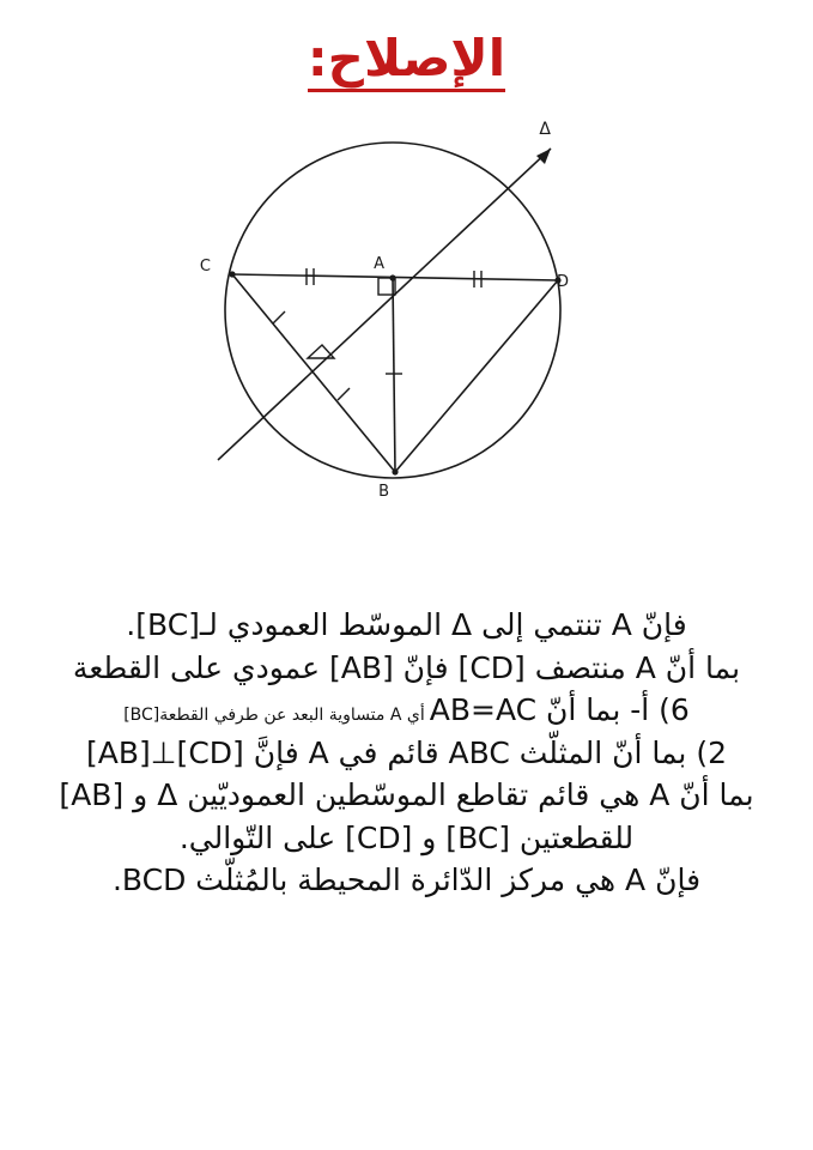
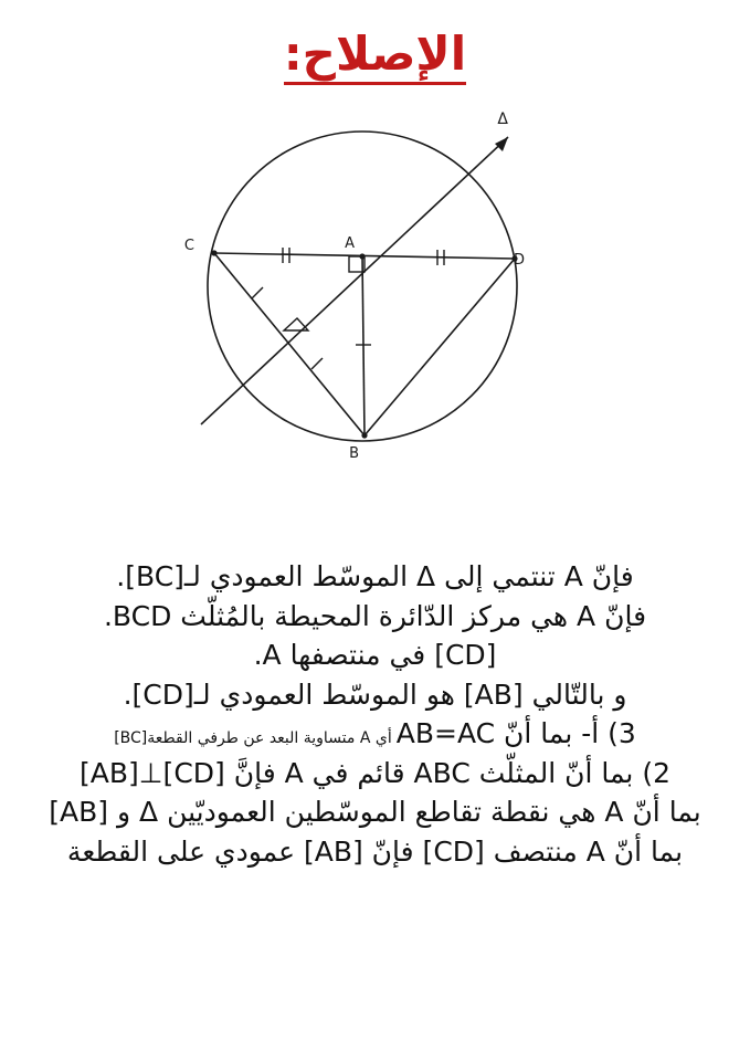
  الإصلاح:
  Δ
  A
  B
  C
  D
  فإنّ A تنتمي إلى Δ الموسّط العمودي لـ[BC].
- بما أنّ A منتصف [CD] فإنّ [AB] عمودي على القطعة
+ فإنّ A هي مركز الدّائرة المحيطة بالمُثلّث BCD.
+ [CD] في منتصفها A.
+ و بالتّالي [AB] هو الموسّط العمودي لـ[CD].
- 6) أ- بما أنّ AB=AC
+ 3) أ- بما أنّ AB=AC
  أي A متساوية البعد عن طرفي القطعة[BC]
  2) بما أنّ المثلّث ABC قائم في A فإنَّ [CD]⊥[AB]
- بما أنّ A هي قائم تقاطع الموسّطين العموديّين Δ و [AB]
+ بما أنّ A هي نقطة تقاطع الموسّطين العموديّين Δ و [AB]
- للقطعتين [BC] و [CD] على التّوالي.
- فإنّ A هي مركز الدّائرة المحيطة بالمُثلّث BCD.
+ بما أنّ A منتصف [CD] فإنّ [AB] عمودي على القطعة
